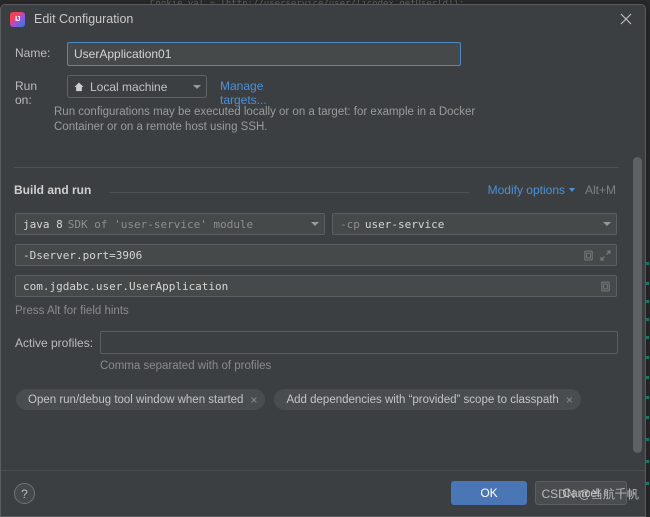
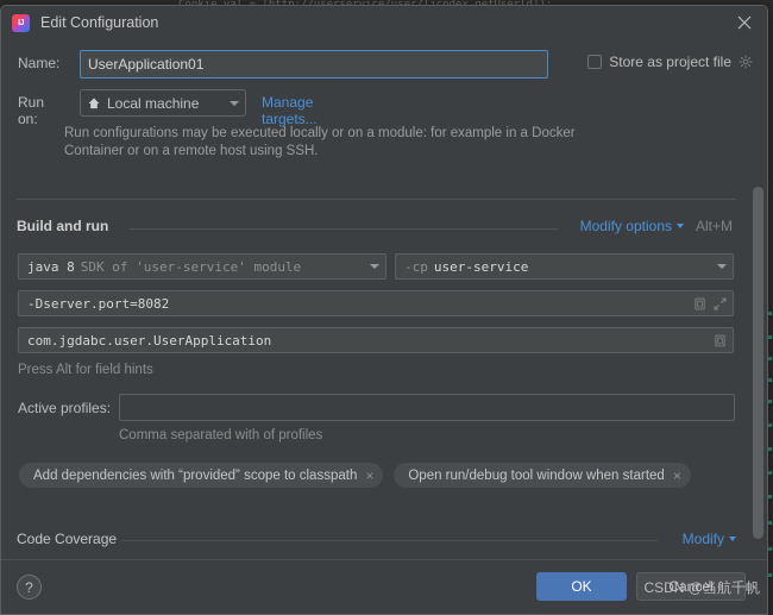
  Edit Configuration
  Name:
  UserApplication01
+ Store as project file
  Run on:
  Local machine
  Manage targets...
- Run configurations may be executed locally or on a target: for example in a Docker Container or on a remote host using SSH.
+ Run configurations may be executed locally or on a module: for example in a Docker Container or on a remote host using SSH.
  Build and run
  Modify options
  Alt+M
  java 8
  SDK of 'user-service' module
  -cp
  user-service
- -Dserver.port=3906
+ -Dserver.port=8082
  com.jgdabc.user.UserApplication
  Press Alt for field hints
  Active profiles:
  Comma separated with of profiles
- Open run/debug tool window when started
+ Add dependencies with “provided” scope to classpath
  ×
- Add dependencies with “provided” scope to classpath
+ Open run/debug tool window when started
  ×
+ Code Coverage
+ Modify
  ?
  OK
  Cancel
  CSDN @当航千帆
